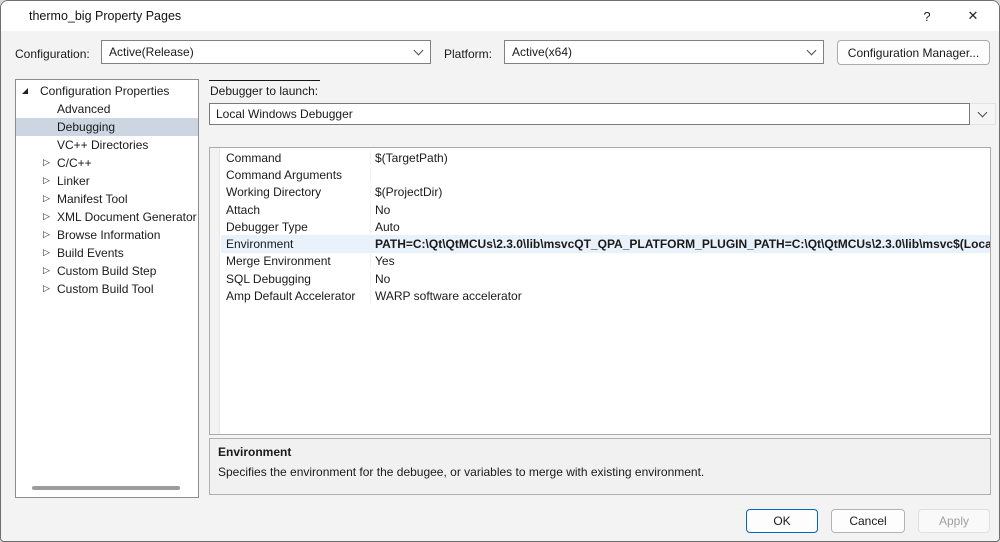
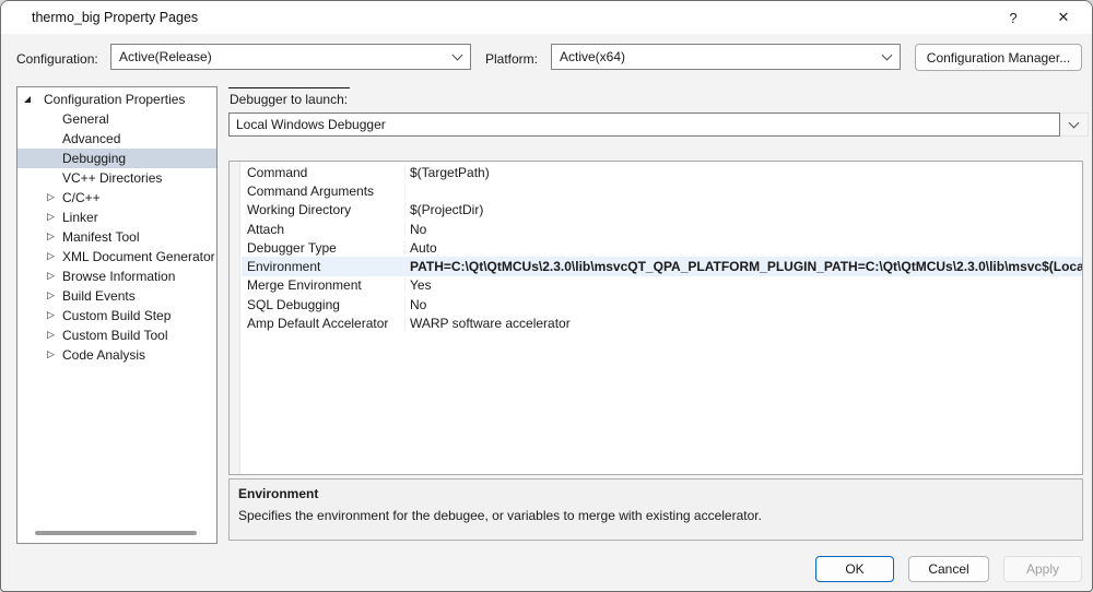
  thermo_big Property Pages
  ?
  ✕
  Configuration:
  Active(Release)
  Platform:
  Active(x64)
  Configuration Manager...
  Configuration Properties
+ General
  Advanced
  Debugging
  VC++ Directories
  C/C++
  Linker
  Manifest Tool
  XML Document Generator
  Browse Information
  Build Events
  Custom Build Step
  Custom Build Tool
+ Code Analysis
  Debugger to launch:
  Local Windows Debugger
  Command
  $(TargetPath)
  Command Arguments
  Working Directory
  $(ProjectDir)
  Attach
  No
  Debugger Type
  Auto
  Environment
  PATH=C:\Qt\QtMCUs\2.3.0\lib\msvcQT_QPA_PLATFORM_PLUGIN_PATH=C:\Qt\QtMCUs\2.3.0\lib\msvc$(Loca
  Merge Environment
  Yes
  SQL Debugging
  No
  Amp Default Accelerator
  WARP software accelerator
  Environment
- Specifies the environment for the debugee, or variables to merge with existing environment.
+ Specifies the environment for the debugee, or variables to merge with existing accelerator.
  OK
  Cancel
  Apply
